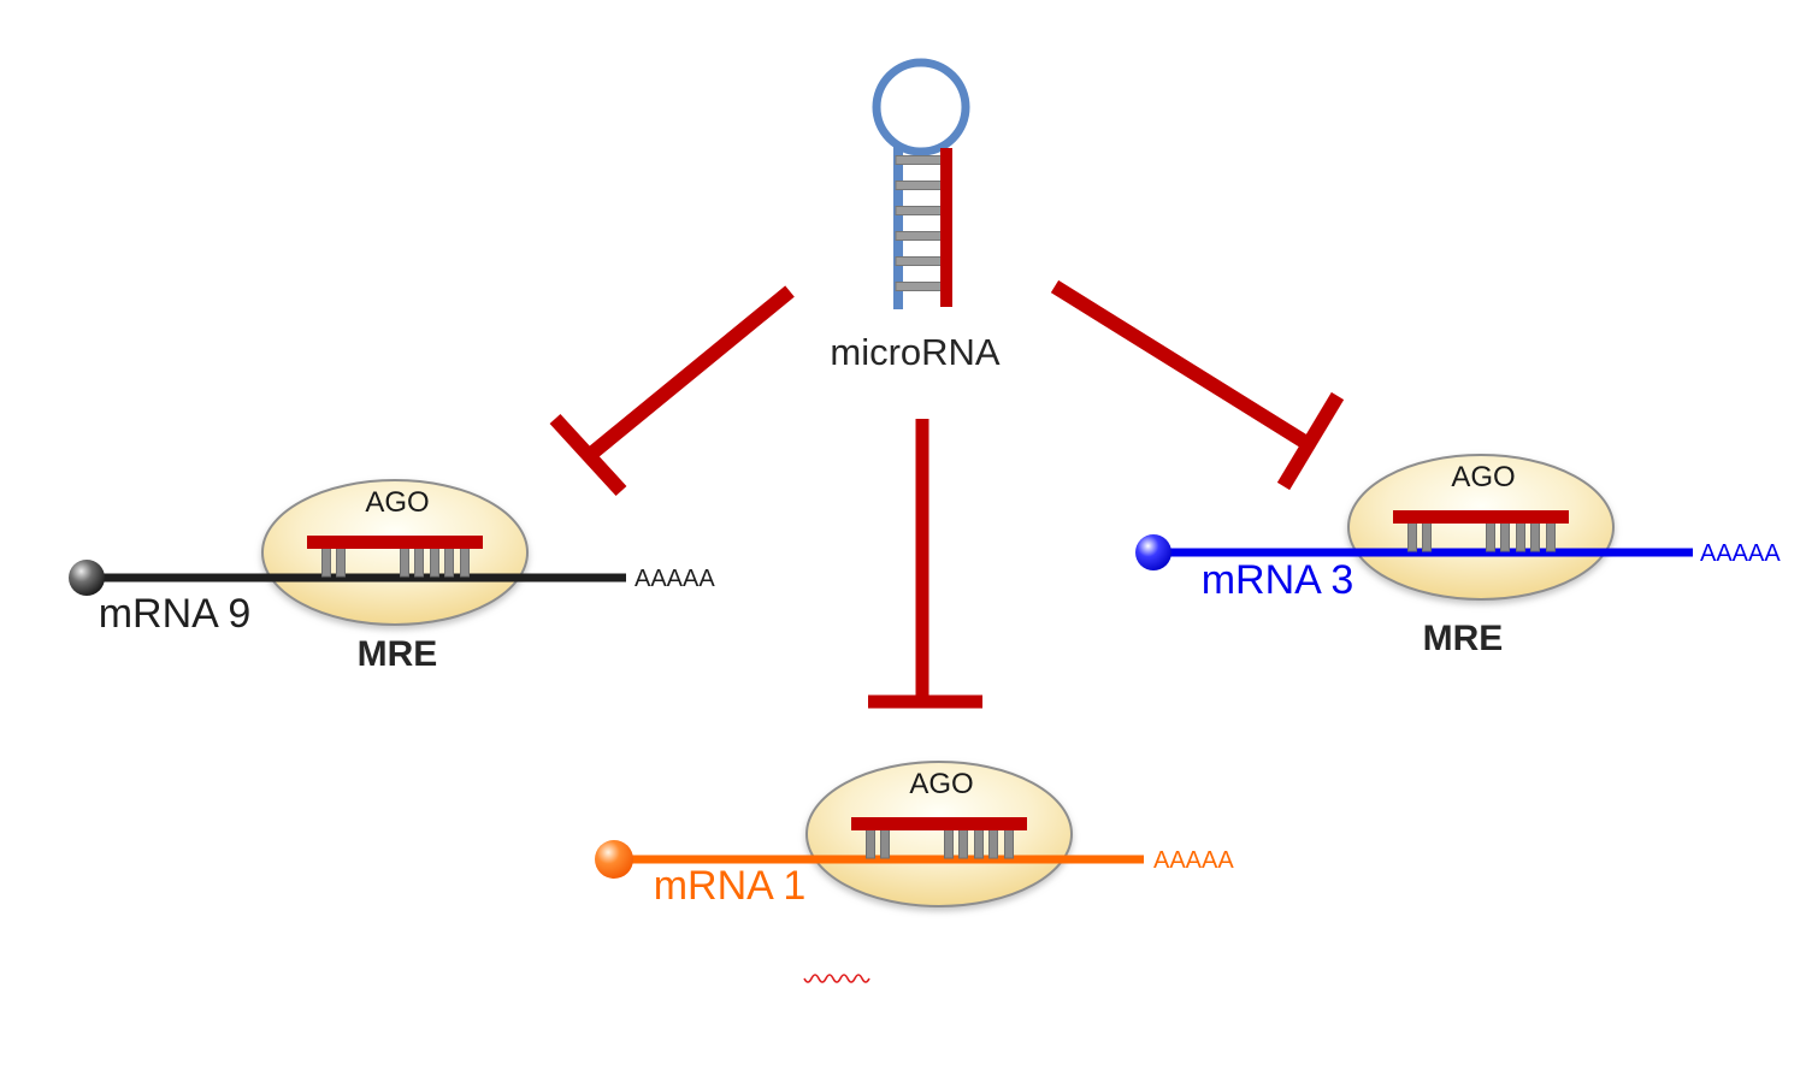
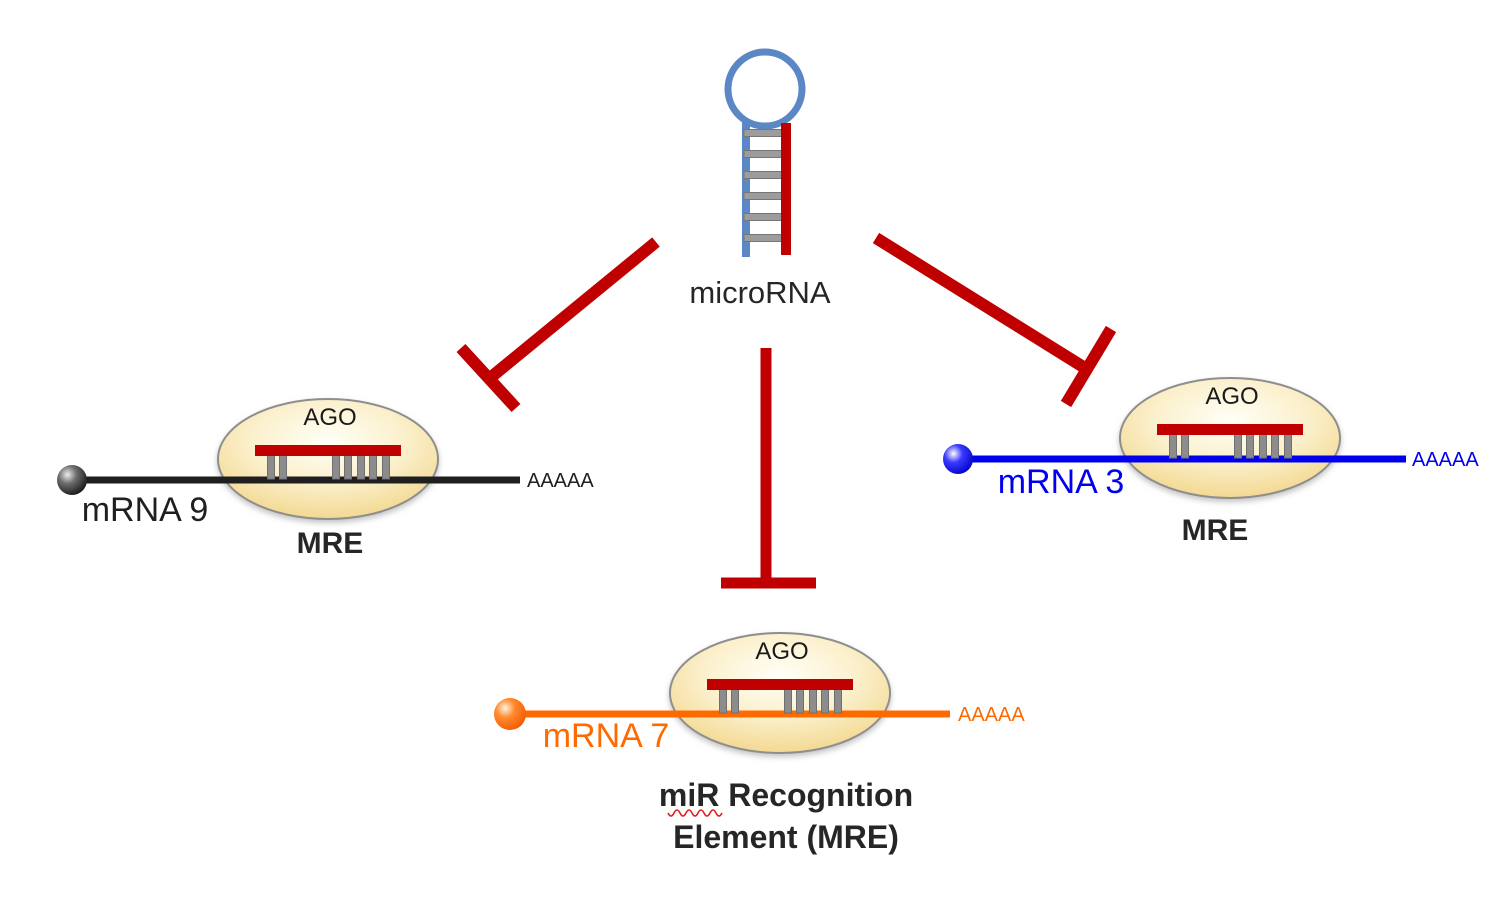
  microRNA
  AGO
  AAAAA
  mRNA 9
  MRE
  AGO
  AAAAA
  mRNA 3
  MRE
  AGO
  AAAAA
- mRNA 1
+ mRNA 7
+ miR Recognition
+ Element (MRE)
